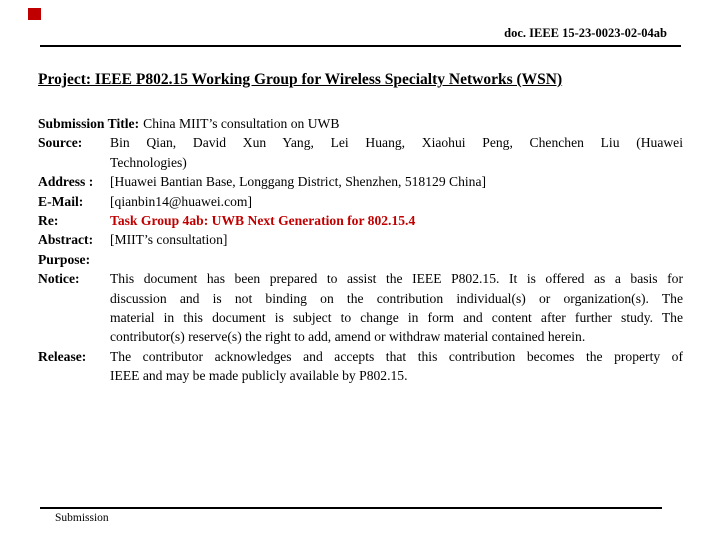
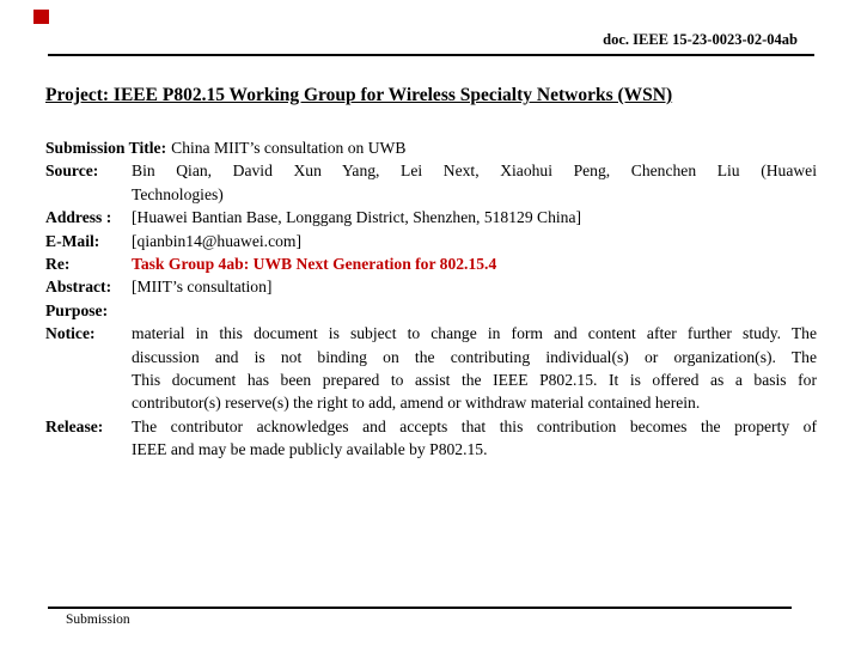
  doc. IEEE 15-23-0023-02-04ab
  Project: IEEE P802.15 Working Group for Wireless Specialty Networks (WSN)
  Submission Title: China MIIT’s consultation on UWB
  Source:
- Bin Qian, David Xun Yang, Lei Huang, Xiaohui Peng, Chenchen Liu (Huawei
+ Bin Qian, David Xun Yang, Lei Next, Xiaohui Peng, Chenchen Liu (Huawei
  Technologies)
  Address :
  [Huawei Bantian Base, Longgang District, Shenzhen, 518129 China]
  E-Mail:
  [qianbin14@huawei.com]
  Re:
  Task Group 4ab: UWB Next Generation for 802.15.4
  Abstract:
  [MIIT’s consultation]
  Purpose:
  Notice:
- This document has been prepared to assist the IEEE P802.15. It is offered as a basis for
+ material in this document is subject to change in form and content after further study. The
- discussion and is not binding on the contribution individual(s) or organization(s). The
+ discussion and is not binding on the contributing individual(s) or organization(s). The
- material in this document is subject to change in form and content after further study. The
+ This document has been prepared to assist the IEEE P802.15. It is offered as a basis for
  contributor(s) reserve(s) the right to add, amend or withdraw material contained herein.
  Release:
  The contributor acknowledges and accepts that this contribution becomes the property of
  IEEE and may be made publicly available by P802.15.
  Submission
